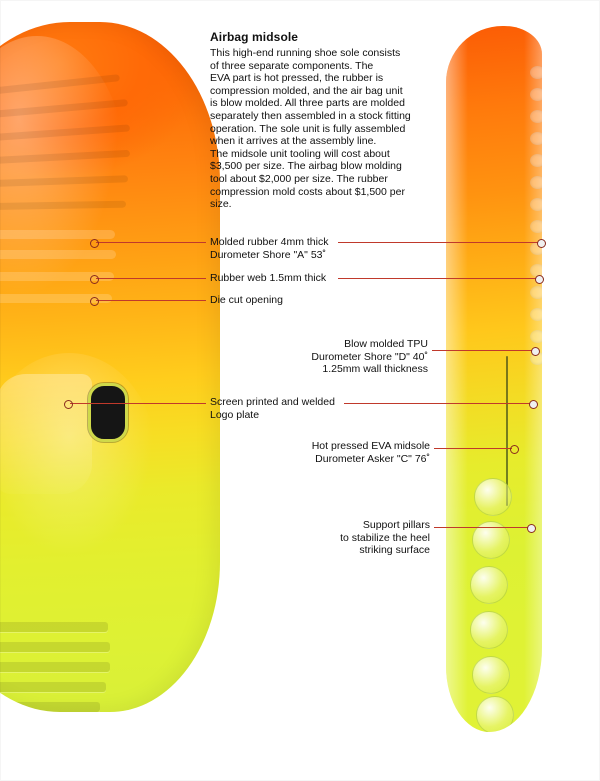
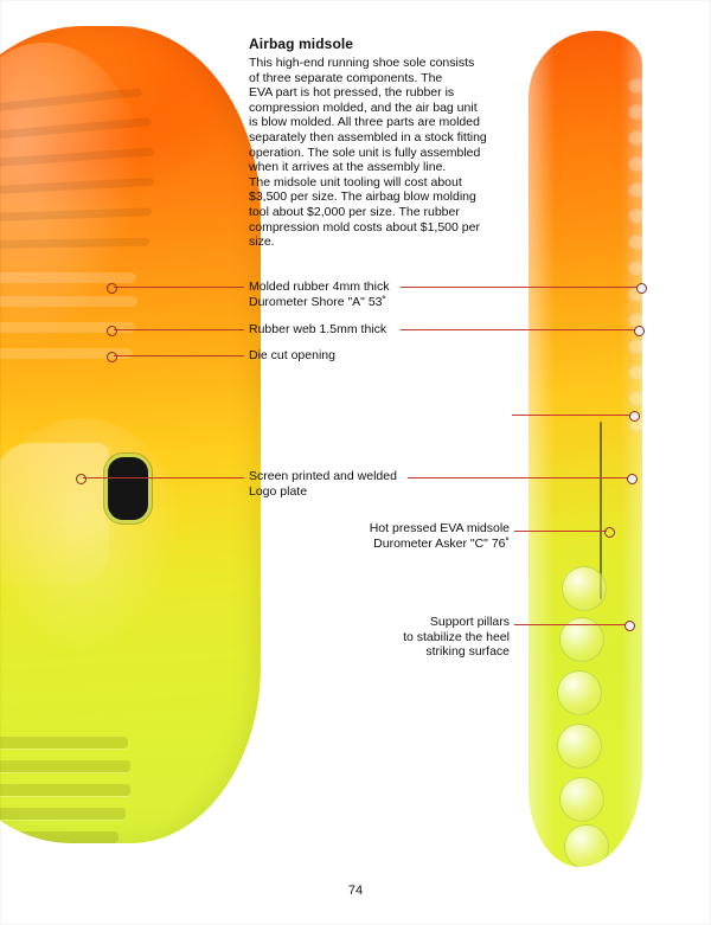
  Airbag midsole
  This high-end running shoe sole consists
  of three separate components. The
  EVA part is hot pressed, the rubber is
  compression molded, and the air bag unit
  is blow molded. All three parts are molded
  separately then assembled in a stock fitting
  operation. The sole unit is fully assembled
  when it arrives at the assembly line.
  The midsole unit tooling will cost about
  $3,500 per size. The airbag blow molding
  tool about $2,000 per size. The rubber
  compression mold costs about $1,500 per
  size.
  Molded rubber 4mm thick
  Durometer Shore "A" 53˚
  Rubber web 1.5mm thick
  Die cut opening
- Blow molded TPU
- Durometer Shore "D" 40˚
- 1.25mm wall thickness
  Screen printed and welded
  Logo plate
  Hot pressed EVA midsole
  Durometer Asker "C" 76˚
  Support pillars
  to stabilize the heel
  striking surface
+ 74
